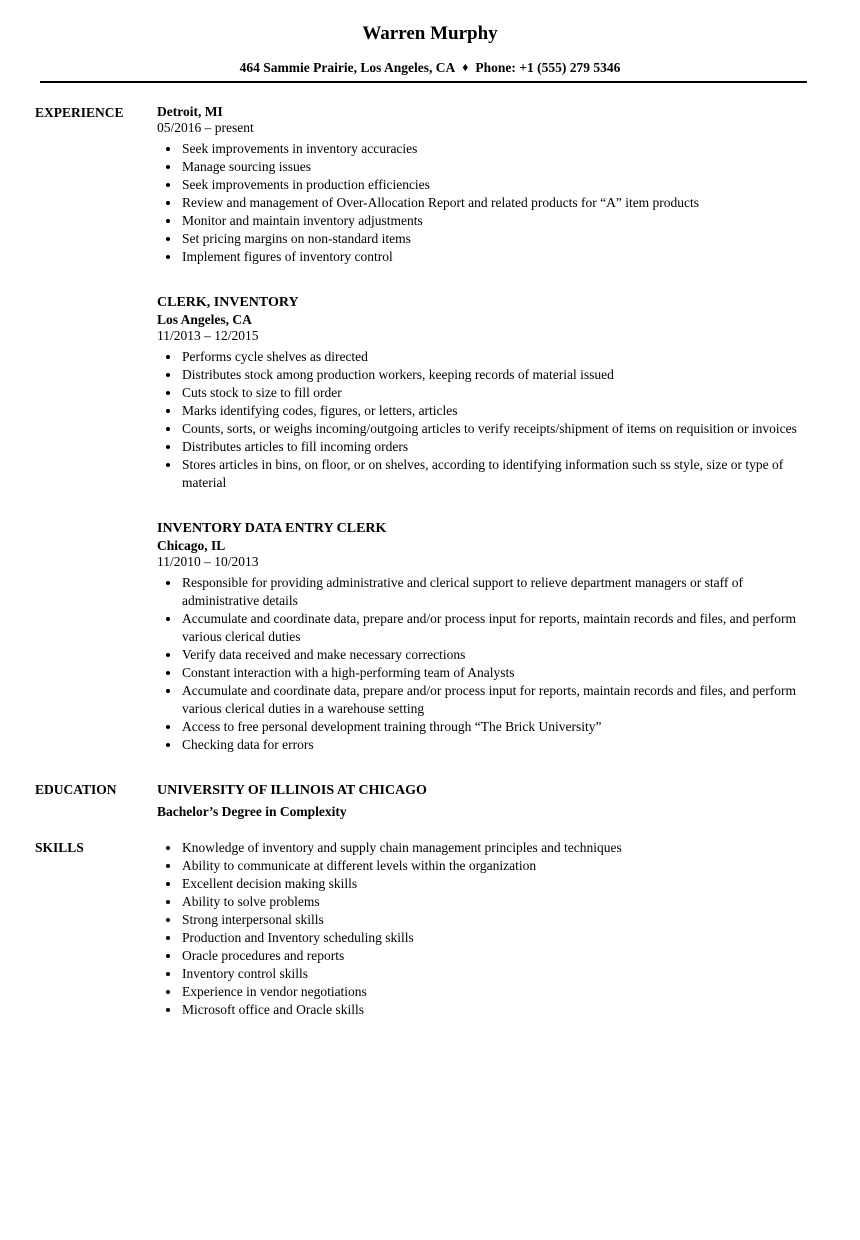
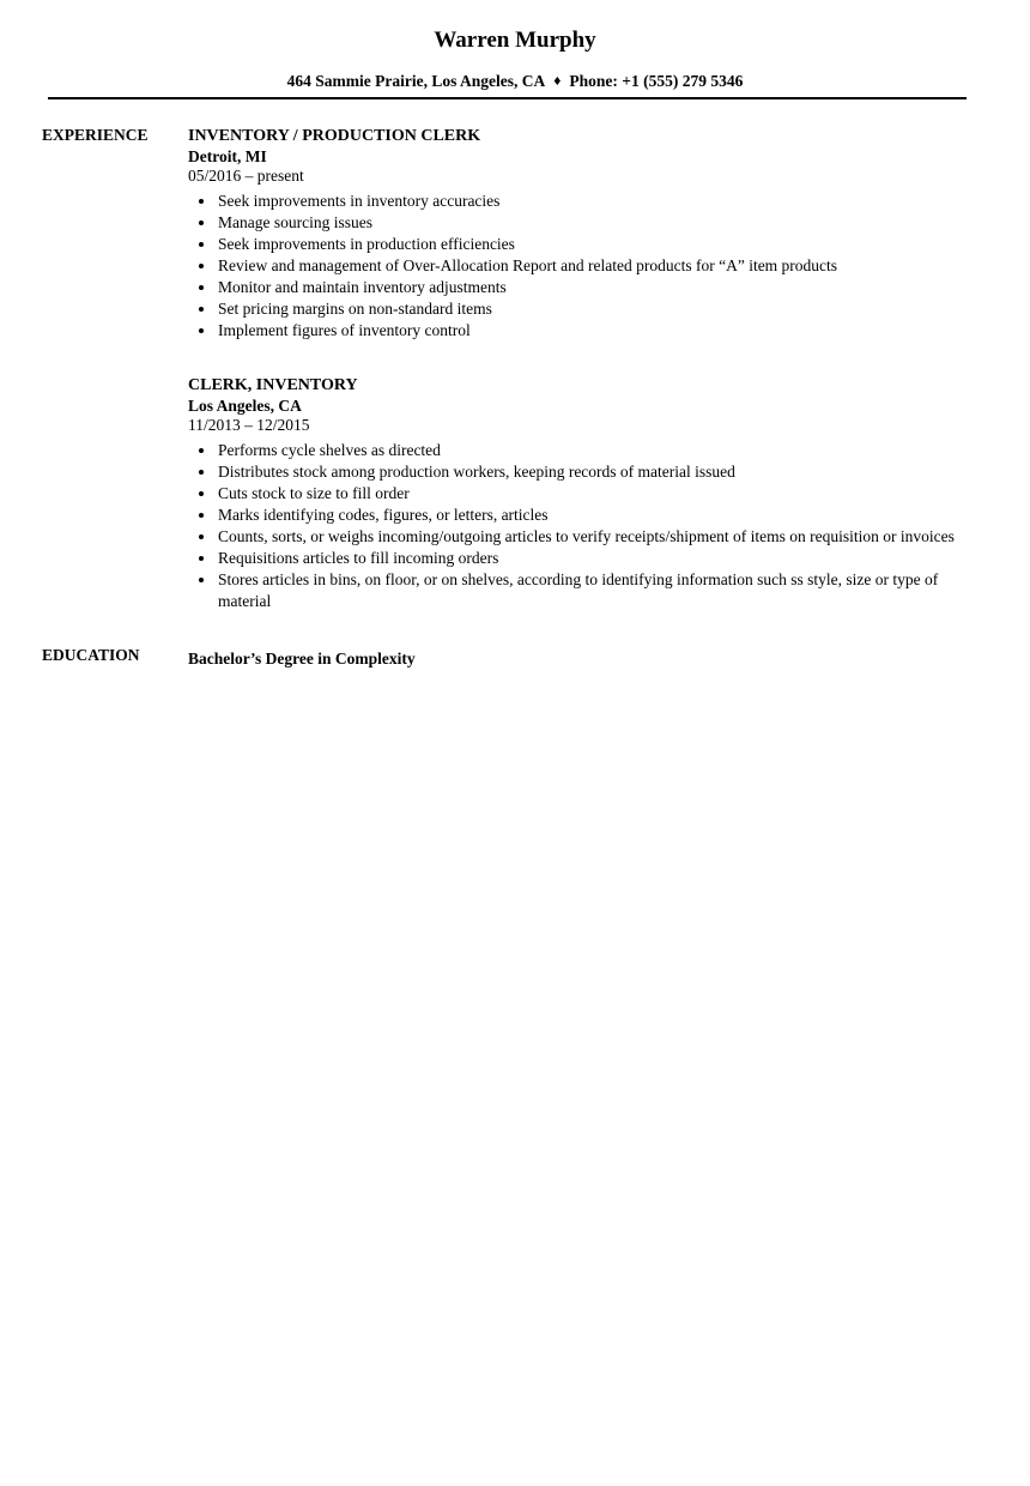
  Warren Murphy
  464 Sammie Prairie, Los Angeles, CA ♦ Phone: +1 (555) 279 5346
  EXPERIENCE
+ INVENTORY / PRODUCTION CLERK
  Detroit, MI
  05/2016 – present
  Seek improvements in inventory accuracies
  Manage sourcing issues
  Seek improvements in production efficiencies
  Review and management of Over-Allocation Report and related products for “A” item products
  Monitor and maintain inventory adjustments
  Set pricing margins on non-standard items
  Implement figures of inventory control
  CLERK, INVENTORY
  Los Angeles, CA
  11/2013 – 12/2015
  Performs cycle shelves as directed
  Distributes stock among production workers, keeping records of material issued
  Cuts stock to size to fill order
  Marks identifying codes, figures, or letters, articles
  Counts, sorts, or weighs incoming/outgoing articles to verify receipts/shipment of items on requisition or invoices
- Distributes articles to fill incoming orders
+ Requisitions articles to fill incoming orders
  Stores articles in bins, on floor, or on shelves, according to identifying information such ss style, size or type of material
- INVENTORY DATA ENTRY CLERK
- Chicago, IL
- 11/2010 – 10/2013
- Responsible for providing administrative and clerical support to relieve department managers or staff of administrative details
- Accumulate and coordinate data, prepare and/or process input for reports, maintain records and files, and perform various clerical duties
- Verify data received and make necessary corrections
- Constant interaction with a high-performing team of Analysts
- Accumulate and coordinate data, prepare and/or process input for reports, maintain records and files, and perform various clerical duties in a warehouse setting
- Access to free personal development training through “The Brick University”
- Checking data for errors
  EDUCATION
- UNIVERSITY OF ILLINOIS AT CHICAGO
  Bachelor’s Degree in Complexity
- SKILLS
- Knowledge of inventory and supply chain management principles and techniques
- Ability to communicate at different levels within the organization
- Excellent decision making skills
- Ability to solve problems
- Strong interpersonal skills
- Production and Inventory scheduling skills
- Oracle procedures and reports
- Inventory control skills
- Experience in vendor negotiations
- Microsoft office and Oracle skills
